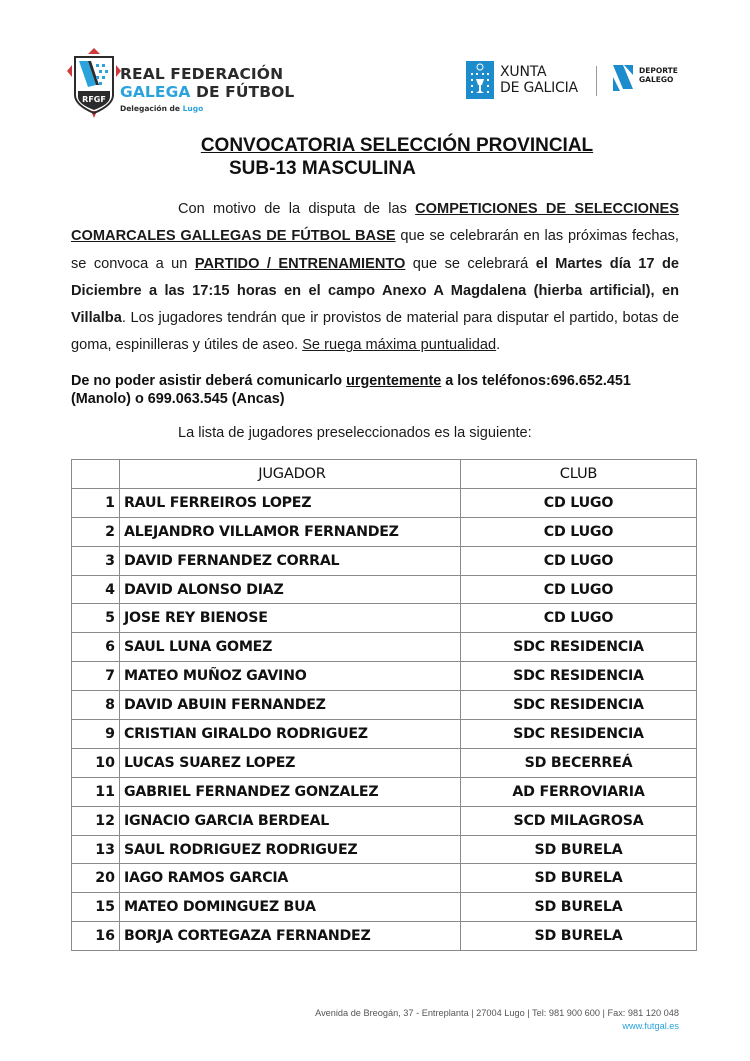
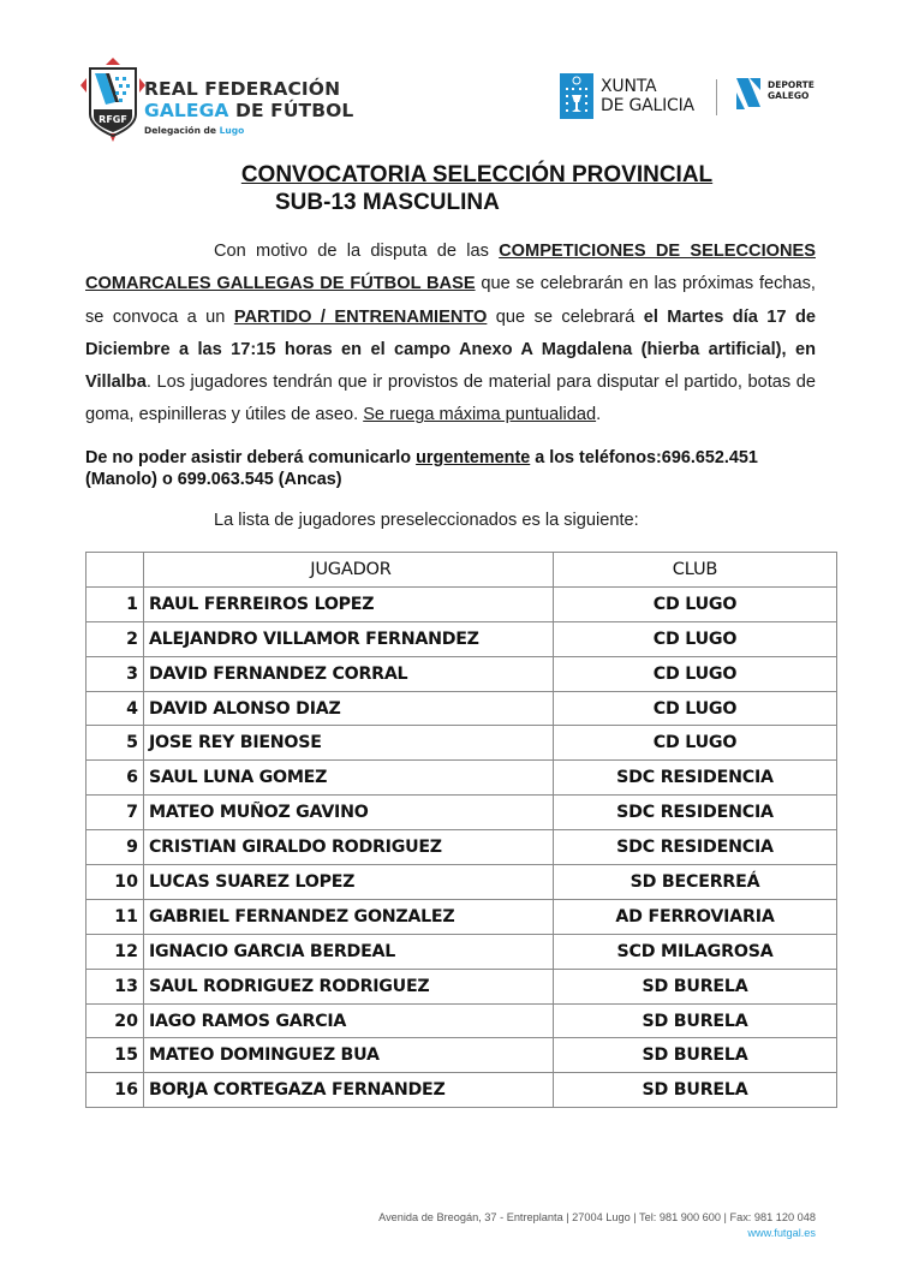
  RFGF
  REAL FEDERACIÓN
  GALEGA DE FÚTBOL
  Delegación de Lugo
  XUNTA
  DE GALICIA
  DEPORTE
  GALEGO
  CONVOCATORIA SELECCIÓN PROVINCIAL
  SUB-13 MASCULINA
  Con motivo de la disputa de las COMPETICIONES DE SELECCIONES COMARCALES GALLEGAS DE FÚTBOL BASE que se celebrarán en las próximas fechas, se convoca a un PARTIDO / ENTRENAMIENTO que se celebrará el Martes día 17 de Diciembre a las 17:15 horas en el campo Anexo A Magdalena (hierba artificial), en Villalba. Los jugadores tendrán que ir provistos de material para disputar el partido, botas de goma, espinilleras y útiles de aseo. Se ruega máxima puntualidad.
  De no poder asistir deberá comunicarlo urgentemente a los teléfonos:696.652.451 (Manolo) o 699.063.545 (Ancas)
  La lista de jugadores preseleccionados es la siguiente:
  	JUGADOR	CLUB
  1	RAUL FERREIROS LOPEZ	CD LUGO
  2	ALEJANDRO VILLAMOR FERNANDEZ	CD LUGO
  3	DAVID FERNANDEZ CORRAL	CD LUGO
  4	DAVID ALONSO DIAZ	CD LUGO
  5	JOSE REY BIENOSE	CD LUGO
  6	SAUL LUNA GOMEZ	SDC RESIDENCIA
  7	MATEO MUÑOZ GAVINO	SDC RESIDENCIA
- 8	DAVID ABUIN FERNANDEZ	SDC RESIDENCIA
  9	CRISTIAN GIRALDO RODRIGUEZ	SDC RESIDENCIA
  10	LUCAS SUAREZ LOPEZ	SD BECERREÁ
  11	GABRIEL FERNANDEZ GONZALEZ	AD FERROVIARIA
  12	IGNACIO GARCIA BERDEAL	SCD MILAGROSA
  13	SAUL RODRIGUEZ RODRIGUEZ	SD BURELA
  20	IAGO RAMOS GARCIA	SD BURELA
  15	MATEO DOMINGUEZ BUA	SD BURELA
  16	BORJA CORTEGAZA FERNANDEZ	SD BURELA
  Avenida de Breogán, 37 - Entreplanta | 27004 Lugo | Tel: 981 900 600 | Fax: 981 120 048
  www.futgal.es
